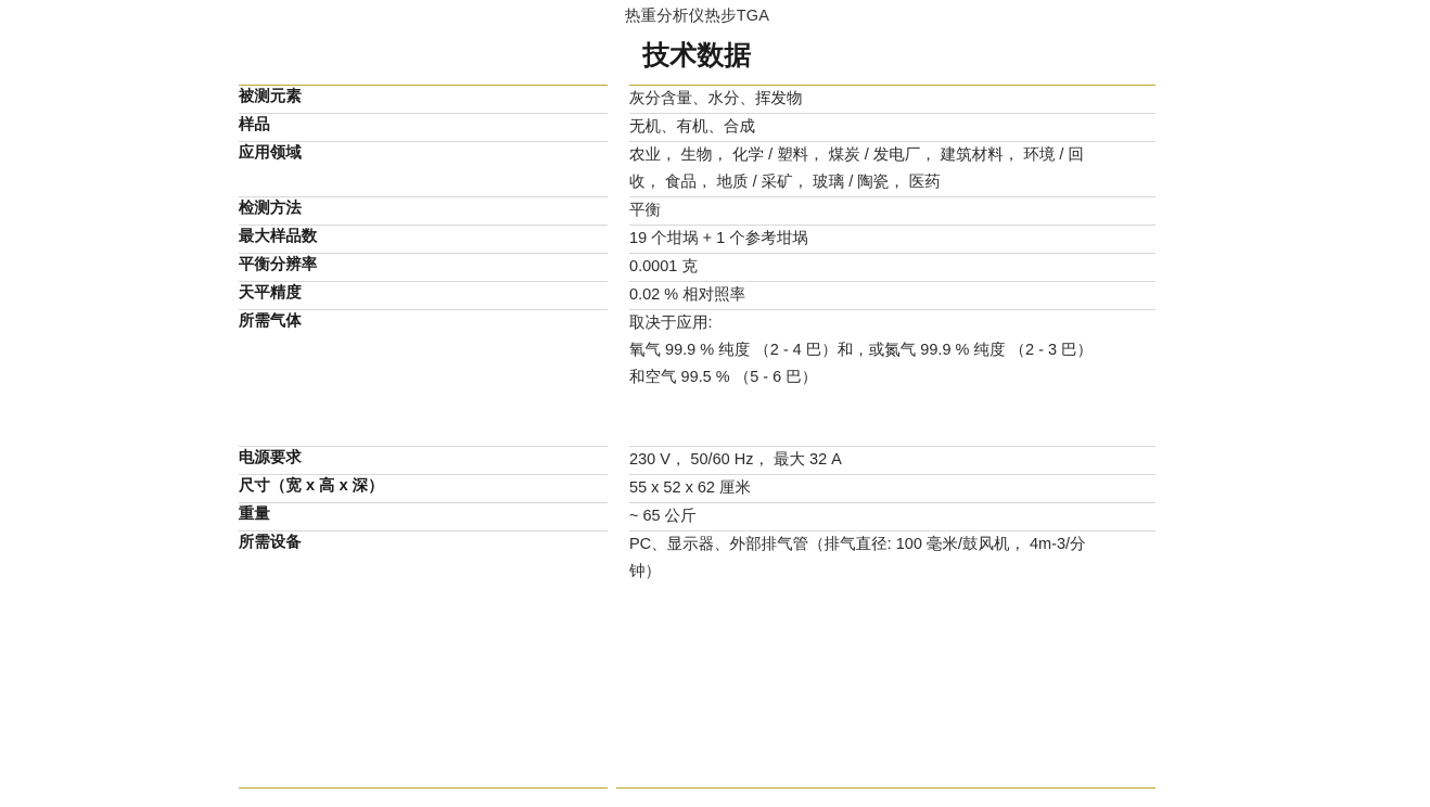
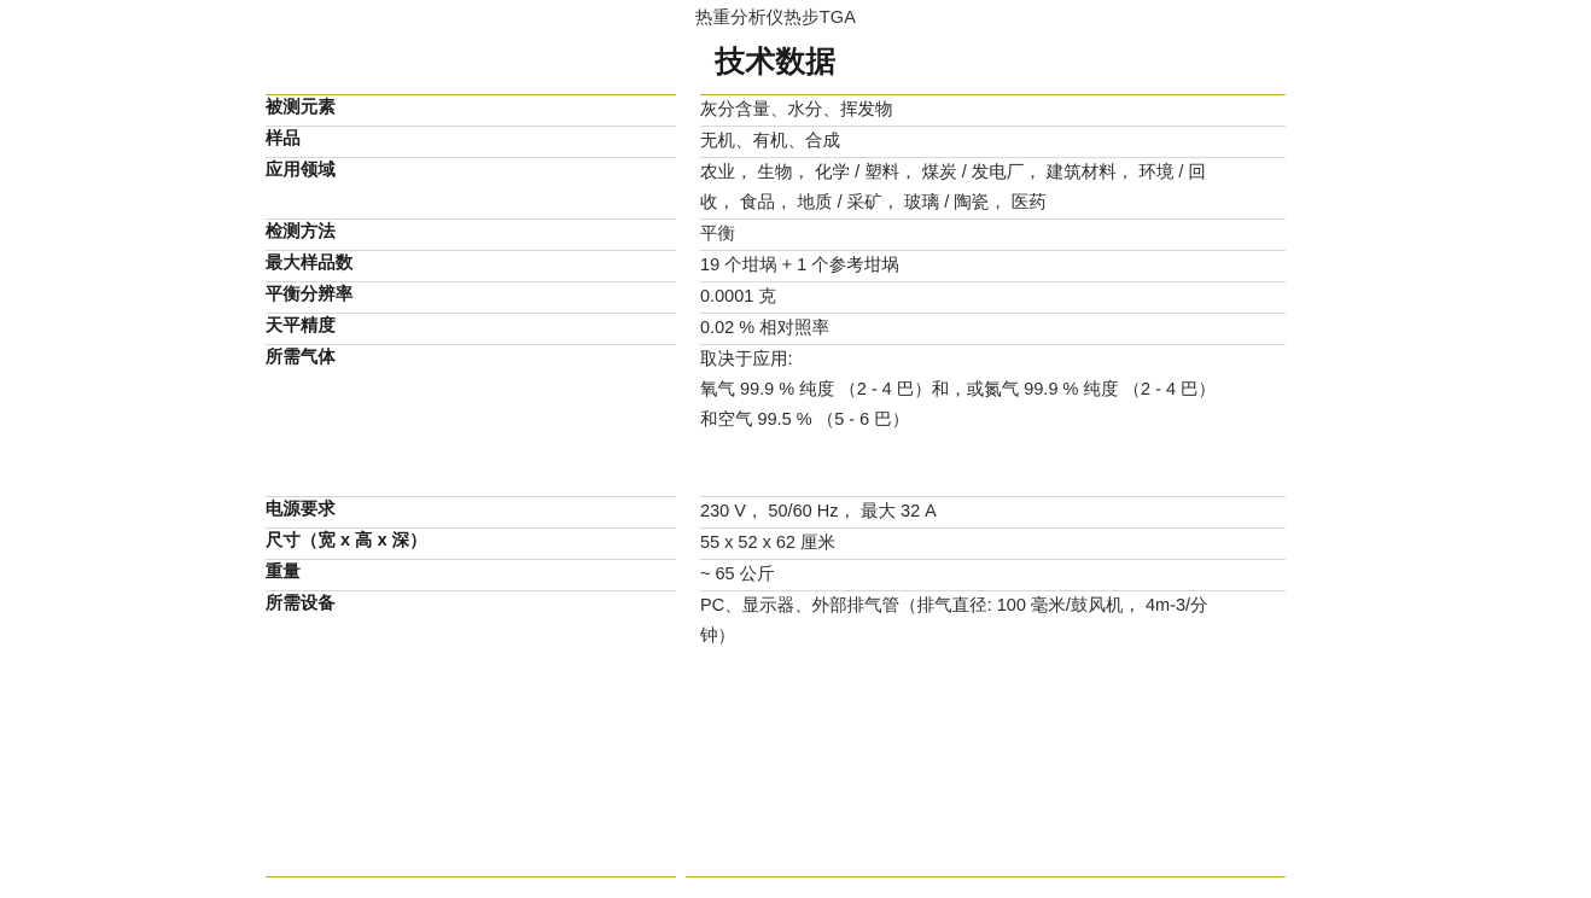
  热重分析仪热步TGA
  技术数据
  被测元素		灰分含量、水分、挥发物
  样品		无机、有机、合成
  应用领域		农业， 生物， 化学 / 塑料， 煤炭 / 发电厂， 建筑材料， 环境 / 回 收， 食品， 地质 / 采矿， 玻璃 / 陶瓷， 医药
  检测方法		平衡
  最大样品数		19 个坩埚 + 1 个参考坩埚
  平衡分辨率		0.0001 克
  天平精度		0.02 % 相对照率
- 所需气体		取决于应用: 氧气 99.9 % 纯度 （2 - 4 巴）和，或氮气 99.9 % 纯度 （2 - 3 巴） 和空气 99.5 % （5 - 6 巴）
+ 所需气体		取决于应用: 氧气 99.9 % 纯度 （2 - 4 巴）和，或氮气 99.9 % 纯度 （2 - 4 巴） 和空气 99.5 % （5 - 6 巴）
  电源要求		230 V， 50/60 Hz， 最大 32 A
  尺寸（宽 x 高 x 深）		55 x 52 x 62 厘米
  重量		~ 65 公斤
  所需设备		PC、显示器、外部排气管（排气直径: 100 毫米/鼓风机， 4m-3/分 钟）
